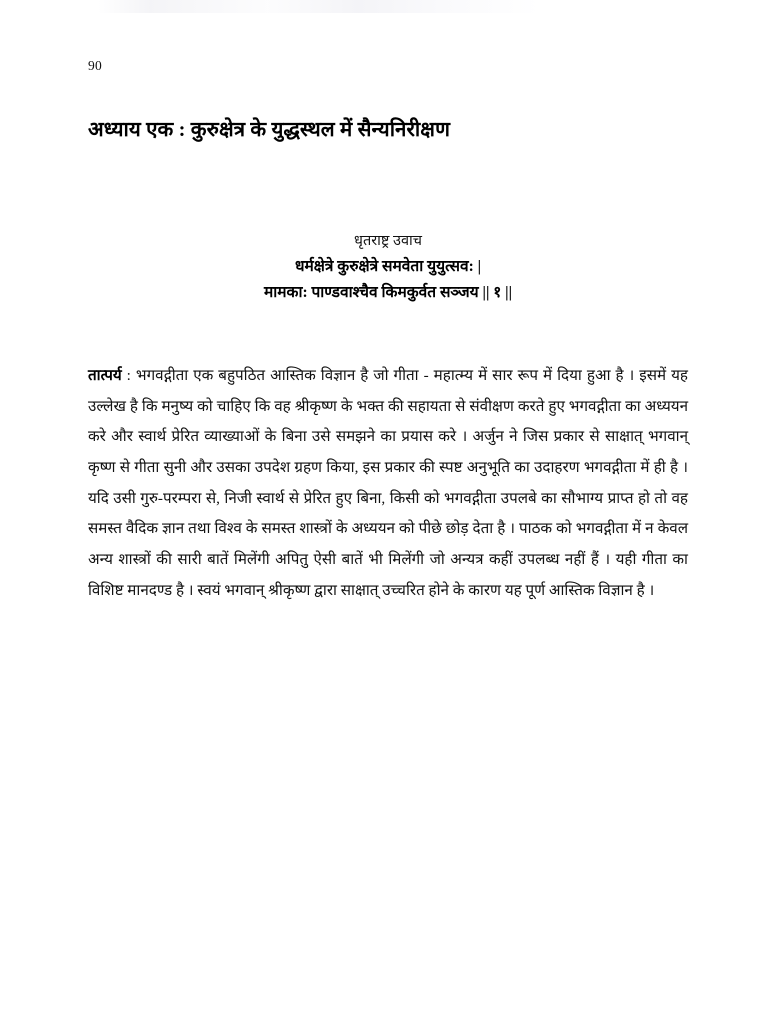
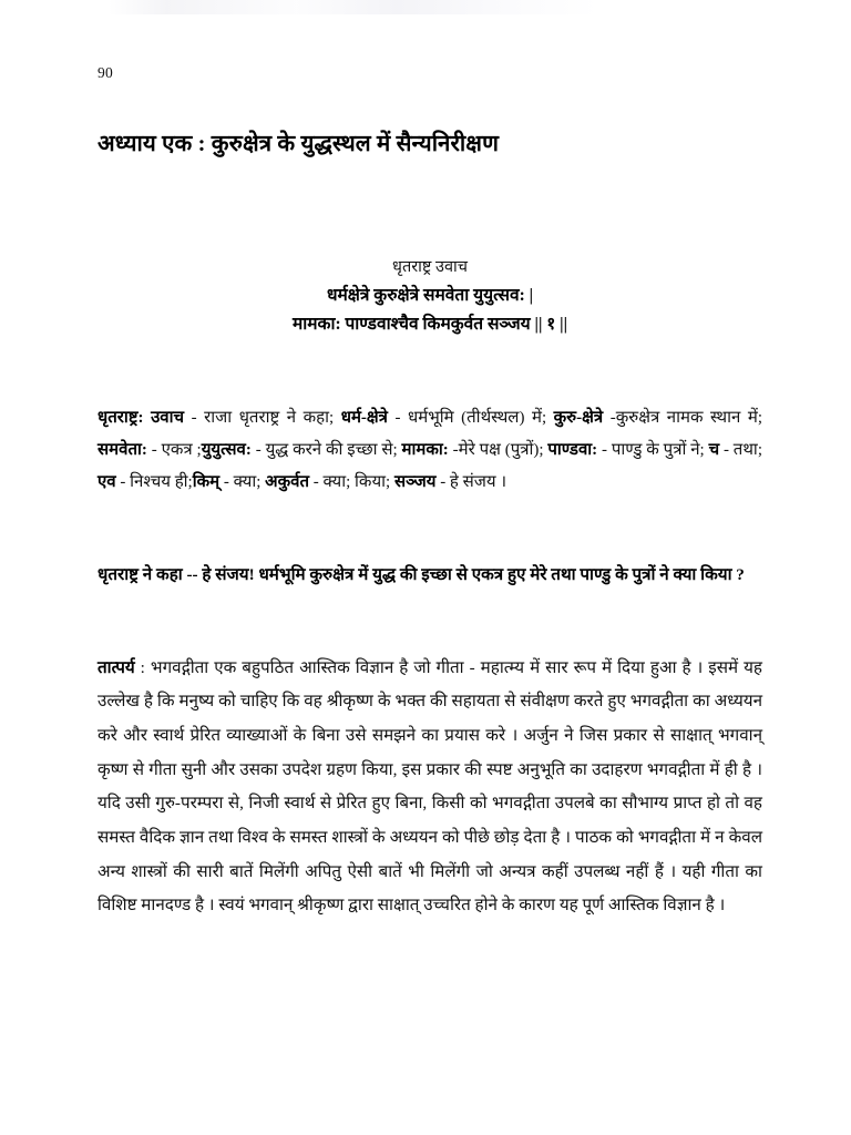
  90
  अध्याय एक : कुरुक्षेत्र के युद्धस्थल में सैन्यनिरीक्षण
  धृतराष्ट्र उवाच
  धर्मक्षेत्रे कुरुक्षेत्रे समवेता युयुत्सव: |
  मामका: पाण्डवाश्चैव किमकुर्वत सञ्जय || १ ||
+ धृतराष्ट्र: उवाच - राजा धृतराष्ट्र ने कहा; धर्म-क्षेत्रे - धर्मभूमि (तीर्थस्थल) में; कुरु-क्षेत्रे -कुरुक्षेत्र नामक स्थान में; समवेता: - एकत्र ;युयुत्सव: - युद्ध करने की इच्छा से; मामका: -मेरे पक्ष (पुत्रों); पाण्डवा: - पाण्डु के पुत्रों ने; च - तथा; एव - निश्चय ही;किम् - क्या; अकुर्वत - क्या; किया; सञ्जय - हे संजय ।
+ धृतराष्ट्र ने कहा -- हे संजय! धर्मभूमि कुरुक्षेत्र में युद्ध की इच्छा से एकत्र हुए मेरे तथा पाण्डु के पुत्रों ने क्या किया ?
  तात्पर्य : भगवद्गीता एक बहुपठित आस्तिक विज्ञान है जो गीता - महात्म्य में सार रूप में दिया हुआ है । इसमें यह उल्लेख है कि मनुष्य को चाहिए कि वह श्रीकृष्ण के भक्त की सहायता से संवीक्षण करते हुए भगवद्गीता का अध्ययन करे और स्वार्थ प्रेरित व्याख्याओं के बिना उसे समझने का प्रयास करे । अर्जुन ने जिस प्रकार से साक्षात् भगवान् कृष्ण से गीता सुनी और उसका उपदेश ग्रहण किया, इस प्रकार की स्पष्ट अनुभूति का उदाहरण भगवद्गीता में ही है । यदि उसी गुरु-परम्परा से, निजी स्वार्थ से प्रेरित हुए बिना, किसी को भगवद्गीता उपलबे का सौभाग्य प्राप्त हो तो वह समस्त वैदिक ज्ञान तथा विश्व के समस्त शास्त्रों के अध्ययन को पीछे छोड़ देता है । पाठक को भगवद्गीता में न केवल अन्य शास्त्रों की सारी बातें मिलेंगी अपितु ऐसी बातें भी मिलेंगी जो अन्यत्र कहीं उपलब्ध नहीं हैं । यही गीता का विशिष्ट मानदण्ड है । स्वयं भगवान् श्रीकृष्ण द्वारा साक्षात् उच्चरित होने के कारण यह पूर्ण आस्तिक विज्ञान है ।
